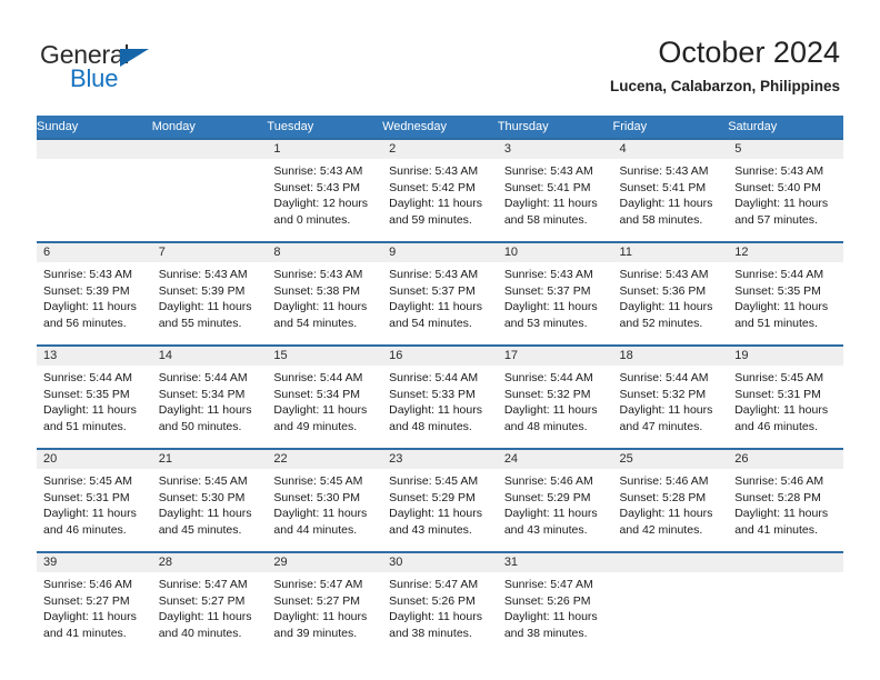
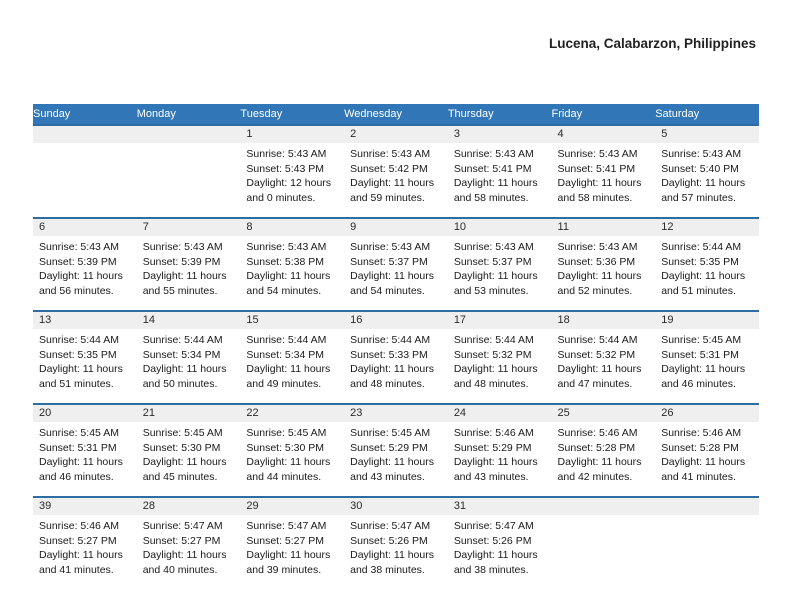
- General
- Blue
- October 2024
  Lucena, Calabarzon, Philippines
  Sunday	Monday	Tuesday	Wednesday	Thursday	Friday	Saturday
  		1Sunrise: 5:43 AMSunset: 5:43 PMDaylight: 12 hours and 0 minutes.	2Sunrise: 5:43 AMSunset: 5:42 PMDaylight: 11 hours and 59 minutes.	3Sunrise: 5:43 AMSunset: 5:41 PMDaylight: 11 hours and 58 minutes.	4Sunrise: 5:43 AMSunset: 5:41 PMDaylight: 11 hours and 58 minutes.	5Sunrise: 5:43 AMSunset: 5:40 PMDaylight: 11 hours and 57 minutes.
  6Sunrise: 5:43 AMSunset: 5:39 PMDaylight: 11 hours and 56 minutes.	7Sunrise: 5:43 AMSunset: 5:39 PMDaylight: 11 hours and 55 minutes.	8Sunrise: 5:43 AMSunset: 5:38 PMDaylight: 11 hours and 54 minutes.	9Sunrise: 5:43 AMSunset: 5:37 PMDaylight: 11 hours and 54 minutes.	10Sunrise: 5:43 AMSunset: 5:37 PMDaylight: 11 hours and 53 minutes.	11Sunrise: 5:43 AMSunset: 5:36 PMDaylight: 11 hours and 52 minutes.	12Sunrise: 5:44 AMSunset: 5:35 PMDaylight: 11 hours and 51 minutes.
  13Sunrise: 5:44 AMSunset: 5:35 PMDaylight: 11 hours and 51 minutes.	14Sunrise: 5:44 AMSunset: 5:34 PMDaylight: 11 hours and 50 minutes.	15Sunrise: 5:44 AMSunset: 5:34 PMDaylight: 11 hours and 49 minutes.	16Sunrise: 5:44 AMSunset: 5:33 PMDaylight: 11 hours and 48 minutes.	17Sunrise: 5:44 AMSunset: 5:32 PMDaylight: 11 hours and 48 minutes.	18Sunrise: 5:44 AMSunset: 5:32 PMDaylight: 11 hours and 47 minutes.	19Sunrise: 5:45 AMSunset: 5:31 PMDaylight: 11 hours and 46 minutes.
  20Sunrise: 5:45 AMSunset: 5:31 PMDaylight: 11 hours and 46 minutes.	21Sunrise: 5:45 AMSunset: 5:30 PMDaylight: 11 hours and 45 minutes.	22Sunrise: 5:45 AMSunset: 5:30 PMDaylight: 11 hours and 44 minutes.	23Sunrise: 5:45 AMSunset: 5:29 PMDaylight: 11 hours and 43 minutes.	24Sunrise: 5:46 AMSunset: 5:29 PMDaylight: 11 hours and 43 minutes.	25Sunrise: 5:46 AMSunset: 5:28 PMDaylight: 11 hours and 42 minutes.	26Sunrise: 5:46 AMSunset: 5:28 PMDaylight: 11 hours and 41 minutes.
  39Sunrise: 5:46 AMSunset: 5:27 PMDaylight: 11 hours and 41 minutes.	28Sunrise: 5:47 AMSunset: 5:27 PMDaylight: 11 hours and 40 minutes.	29Sunrise: 5:47 AMSunset: 5:27 PMDaylight: 11 hours and 39 minutes.	30Sunrise: 5:47 AMSunset: 5:26 PMDaylight: 11 hours and 38 minutes.	31Sunrise: 5:47 AMSunset: 5:26 PMDaylight: 11 hours and 38 minutes.
